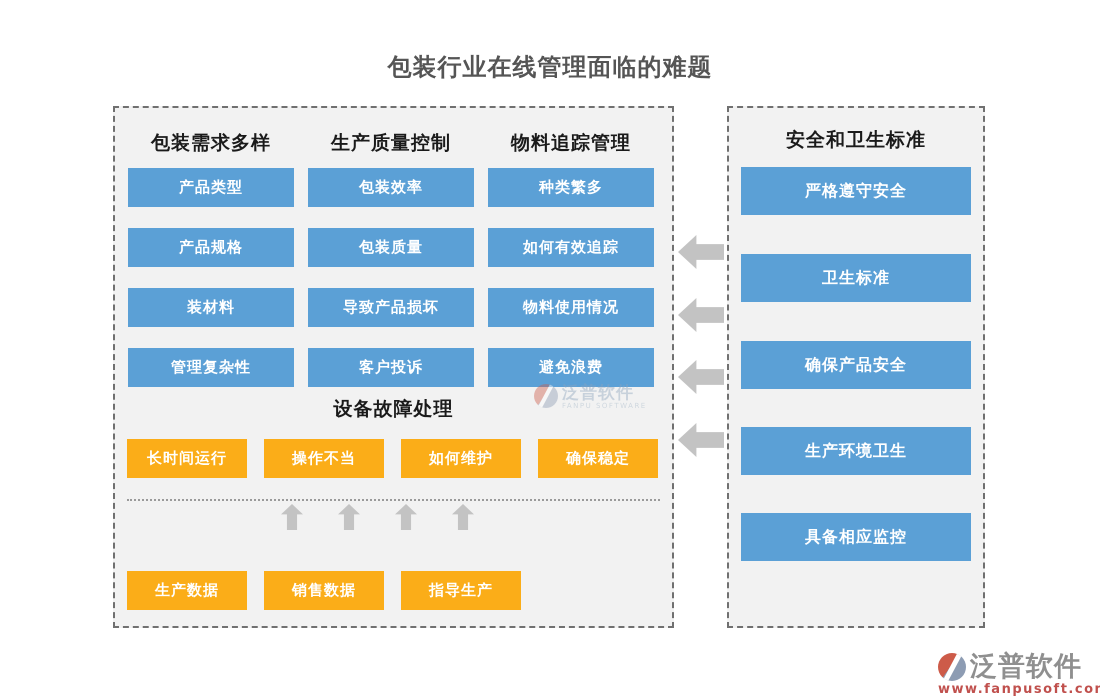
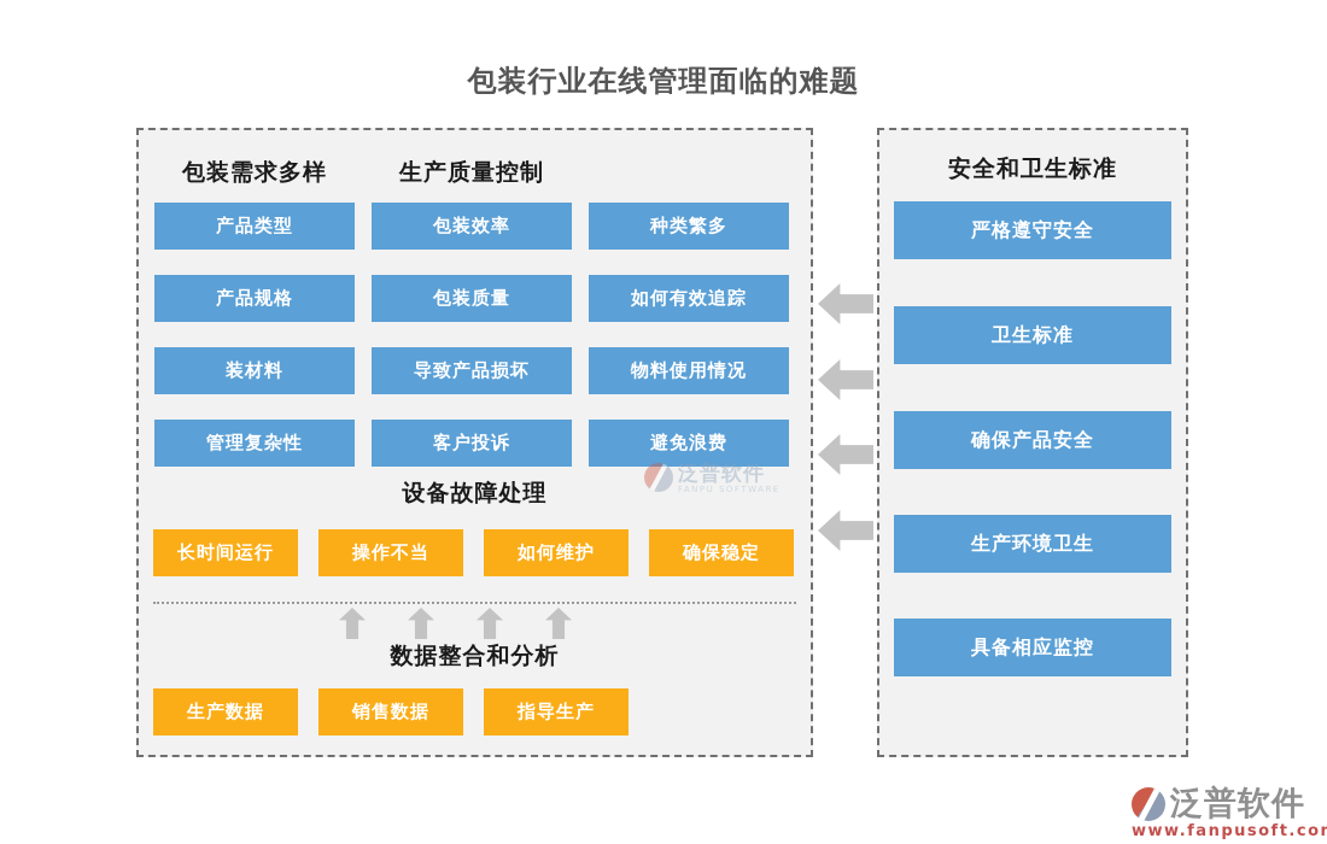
  包装行业在线管理面临的难题
  包装需求多样
  生产质量控制
- 物料追踪管理
  产品类型
  产品规格
  装材料
  管理复杂性
  包装效率
  包装质量
  导致产品损坏
  客户投诉
  种类繁多
  如何有效追踪
  物料使用情况
  避免浪费
  设备故障处理
  长时间运行
  操作不当
  如何维护
  确保稳定
+ 数据整合和分析
  生产数据
  销售数据
  指导生产
  安全和卫生标准
  严格遵守安全
  卫生标准
  确保产品安全
  生产环境卫生
  具备相应监控
  泛普软件
  FANPU SOFTWARE
  泛普软件
  www.fanpusoft.co
